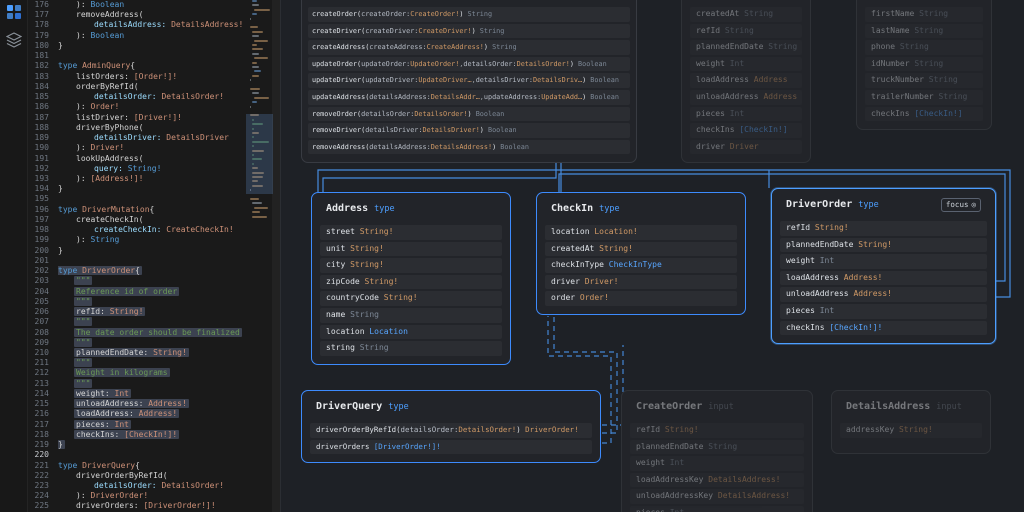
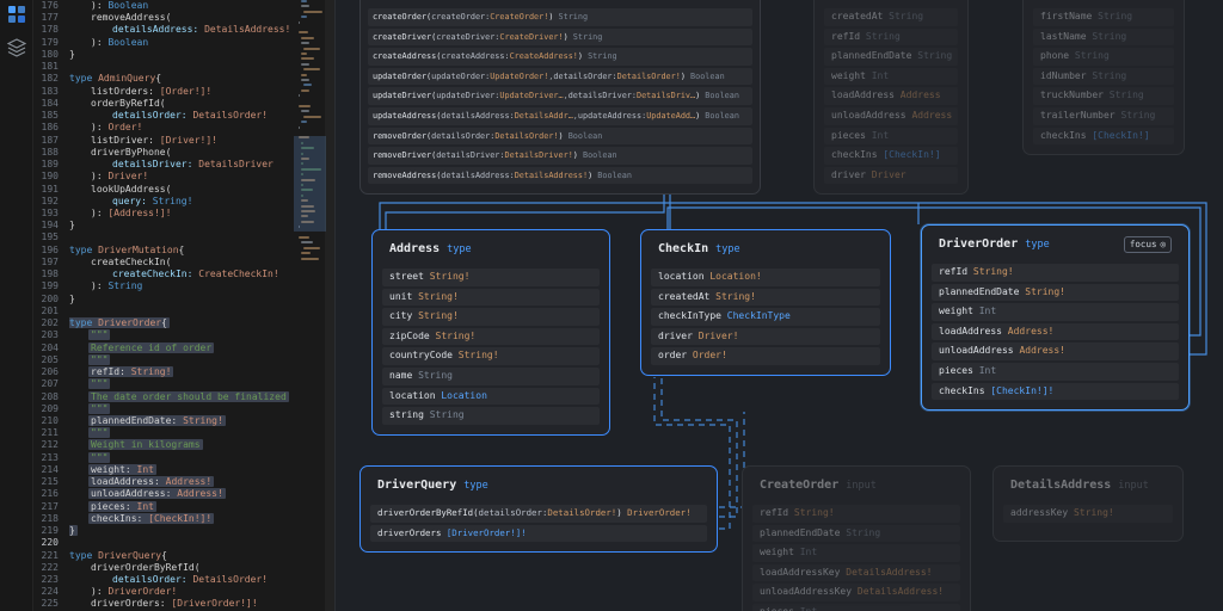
  176
  ): Boolean
  177
  removeAddress(
  178
  detailsAddress: DetailsAddress!
  179
  ): Boolean
  180
  }
  181
  182
  type AdminQuery{
  183
  listOrders: [Order!]!
  184
  orderByRefId(
  185
  detailsOrder: DetailsOrder!
  186
  ): Order!
  187
  listDriver: [Driver!]!
  188
  driverByPhone(
  189
  detailsDriver: DetailsDriver
  190
  ): Driver!
  191
  lookUpAddress(
  192
  query: String!
  193
  ): [Address!]!
  194
  }
  195
  196
  type DriverMutation{
  197
  createCheckIn(
  198
  createCheckIn: CreateCheckIn!
  199
  ): String
  200
  }
  201
  202
  type DriverOrder{
  203
  """
  204
  Reference id of order
  205
  """
  206
  refId: String!
  207
  """
  208
  The date order should be finalized
  209
  """
  210
  plannedEndDate: String!
  211
  """
  212
  Weight in kilograms
  213
  """
  214
  weight: Int
  215
- unloadAddress: Address!
+ loadAddress: Address!
  216
- loadAddress: Address!
+ unloadAddress: Address!
  217
  pieces: Int
  218
  checkIns: [CheckIn!]!
  219
  }
  220
  221
  type DriverQuery{
  222
  driverOrderByRefId(
  223
  detailsOrder: DetailsOrder!
  224
  ): DriverOrder!
  225
  driverOrders: [DriverOrder!]!
  createOrder(createOrder:CreateOrder!) String
  createDriver(createDriver:CreateDriver!) String
  createAddress(createAddress:CreateAddress!) String
  updateOrder(updateOrder:UpdateOrder!,detailsOrder:DetailsOrder!) Boolean
  updateDriver(updateDriver:UpdateDriver…,detailsDriver:DetailsDriv…) Boolean
  updateAddress(detailsAddress:DetailsAddr…,updateAddress:UpdateAdd…) Boolean
  removeOrder(detailsOrder:DetailsOrder!) Boolean
  removeAddress(detailsAddress:DetailsAddress!) Boolean
  createdAt String
  refId String
  plannedEndDate String
  weight Int
  loadAddress Address
  unloadAddress Address
  pieces Int
  checkIns [CheckIn!]
  driver Driver
  firstName String
  lastName String
  phone String
  idNumber String
  truckNumber String
  trailerNumber String
  checkIns [CheckIn!]
  Address
  type
  street String!
  unit String!
  city String!
  zipCode String!
  countryCode String!
  name String
  location Location
  string String
  CheckIn
  type
  location Location!
  createdAt String!
  checkInType CheckInType
  driver Driver!
  order Order!
  DriverOrder
  type
  focus
  ◎
  refId String!
  plannedEndDate String!
  weight Int
  loadAddress Address!
  unloadAddress Address!
  pieces Int
  checkIns [CheckIn!]!
  DriverQuery
  type
  driverOrderByRefId(detailsOrder:DetailsOrder!) DriverOrder!
  driverOrders [DriverOrder!]!
  CreateOrder
  input
  refId String!
  plannedEndDate String
  weight Int
  loadAddressKey DetailsAddress!
  unloadAddressKey DetailsAddress!
  DetailsAddress
  input
  addressKey String!
